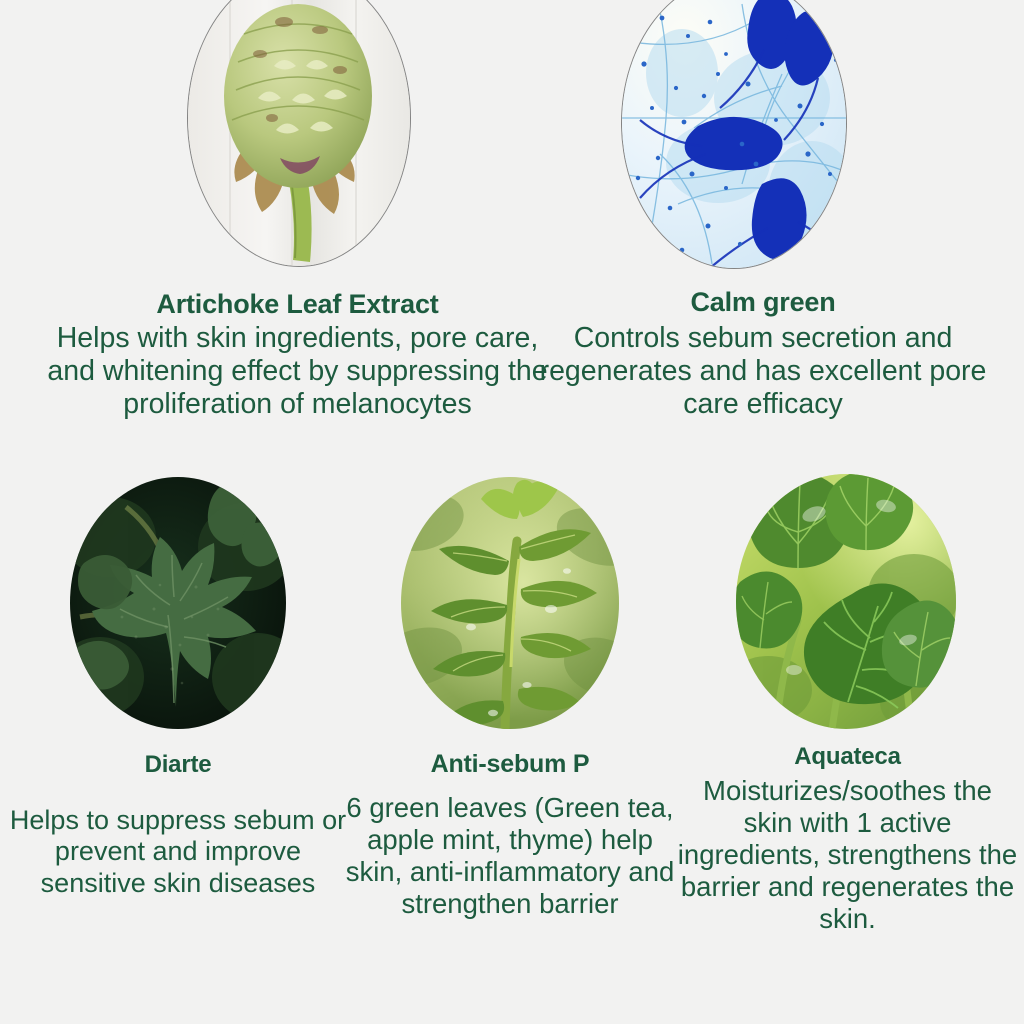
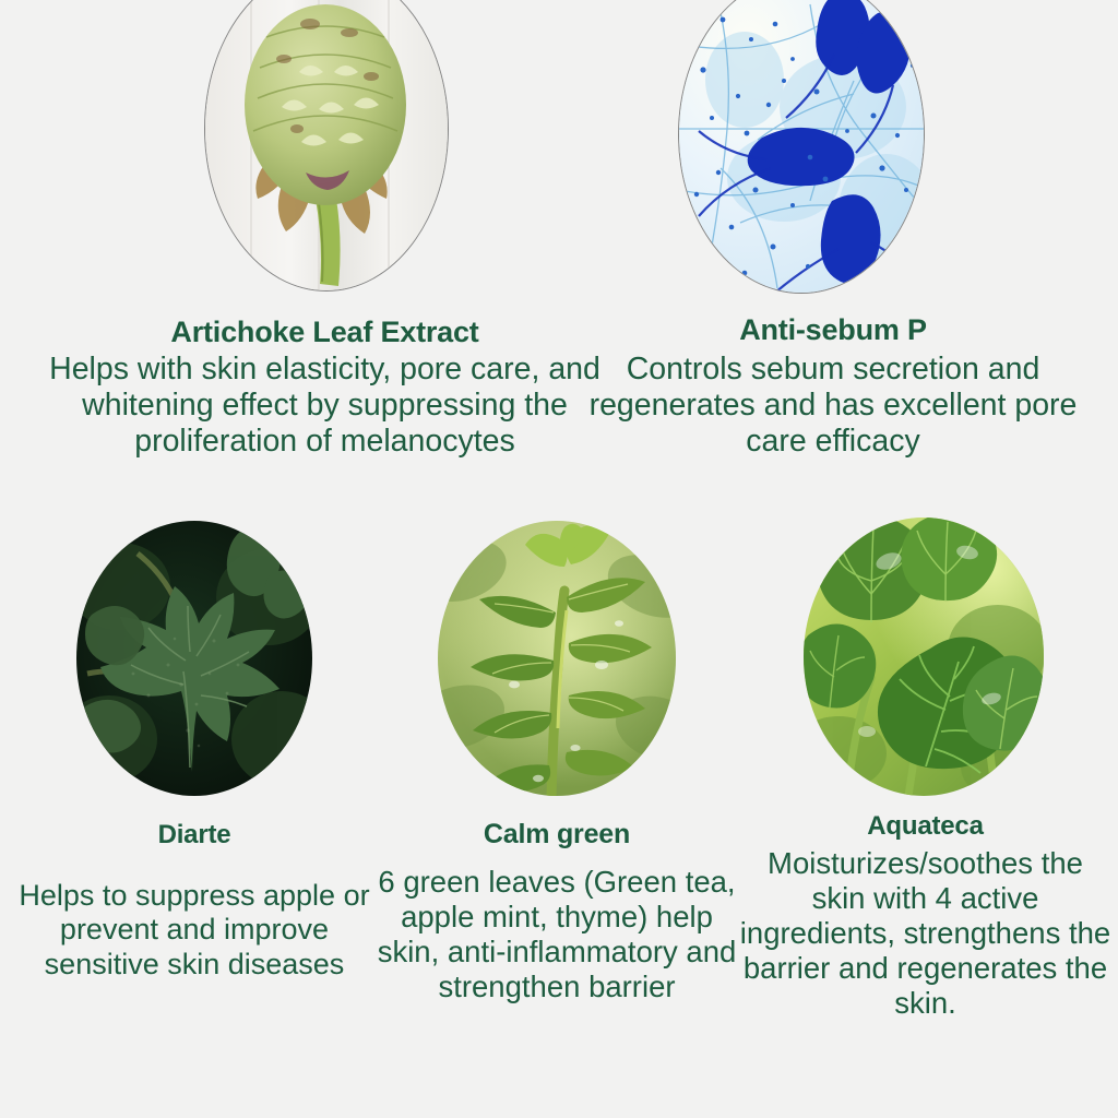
  Artichoke Leaf Extract
- Helps with skin ingredients, pore care, and whitening effect by suppressing the proliferation of melanocytes
+ Helps with skin elasticity, pore care, and whitening effect by suppressing the proliferation of melanocytes
- Calm green
+ Anti-sebum P
  Controls sebum secretion and regenerates and has excellent pore care efficacy
  Diarte
- Helps to suppress sebum or prevent and improve sensitive skin diseases
+ Helps to suppress apple or prevent and improve sensitive skin diseases
- Anti-sebum P
+ Calm green
  6 green leaves (Green tea, apple mint, thyme) help skin, anti-inflammatory and strengthen barrier
  Aquateca
- Moisturizes/soothes the skin with 1 active ingredients, strengthens the barrier and regenerates the skin.
+ Moisturizes/soothes the skin with 4 active ingredients, strengthens the barrier and regenerates the skin.
